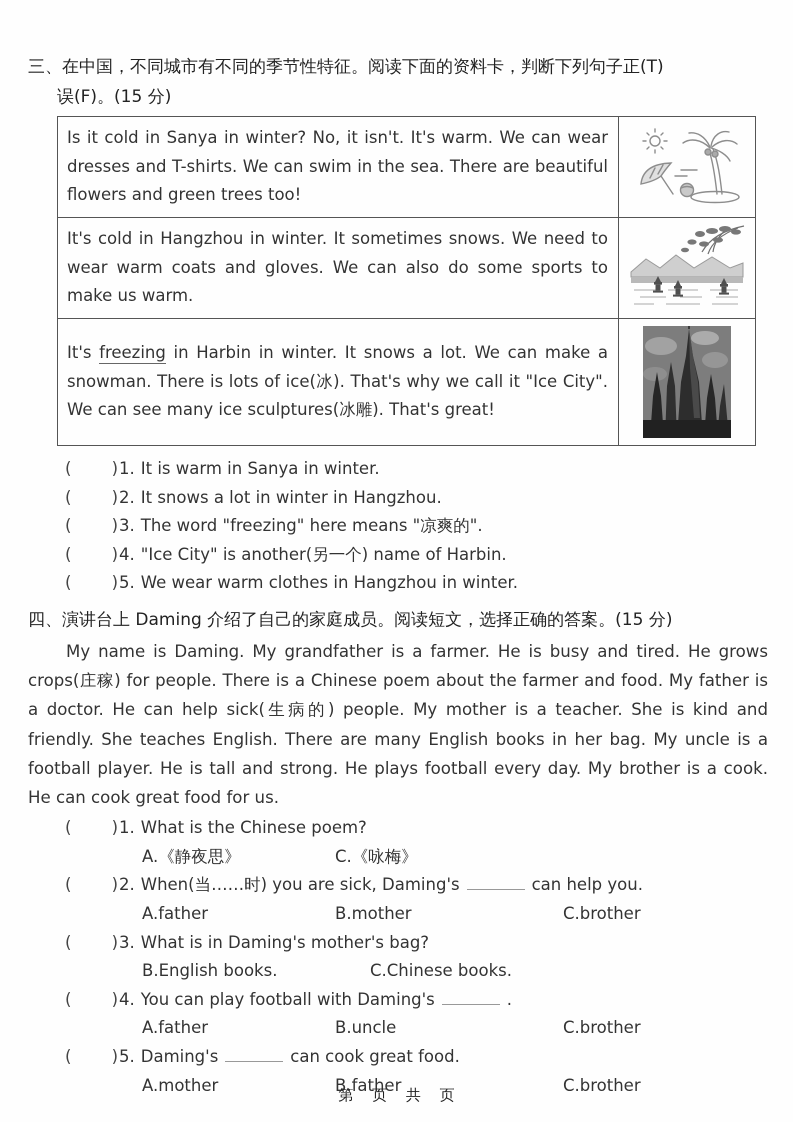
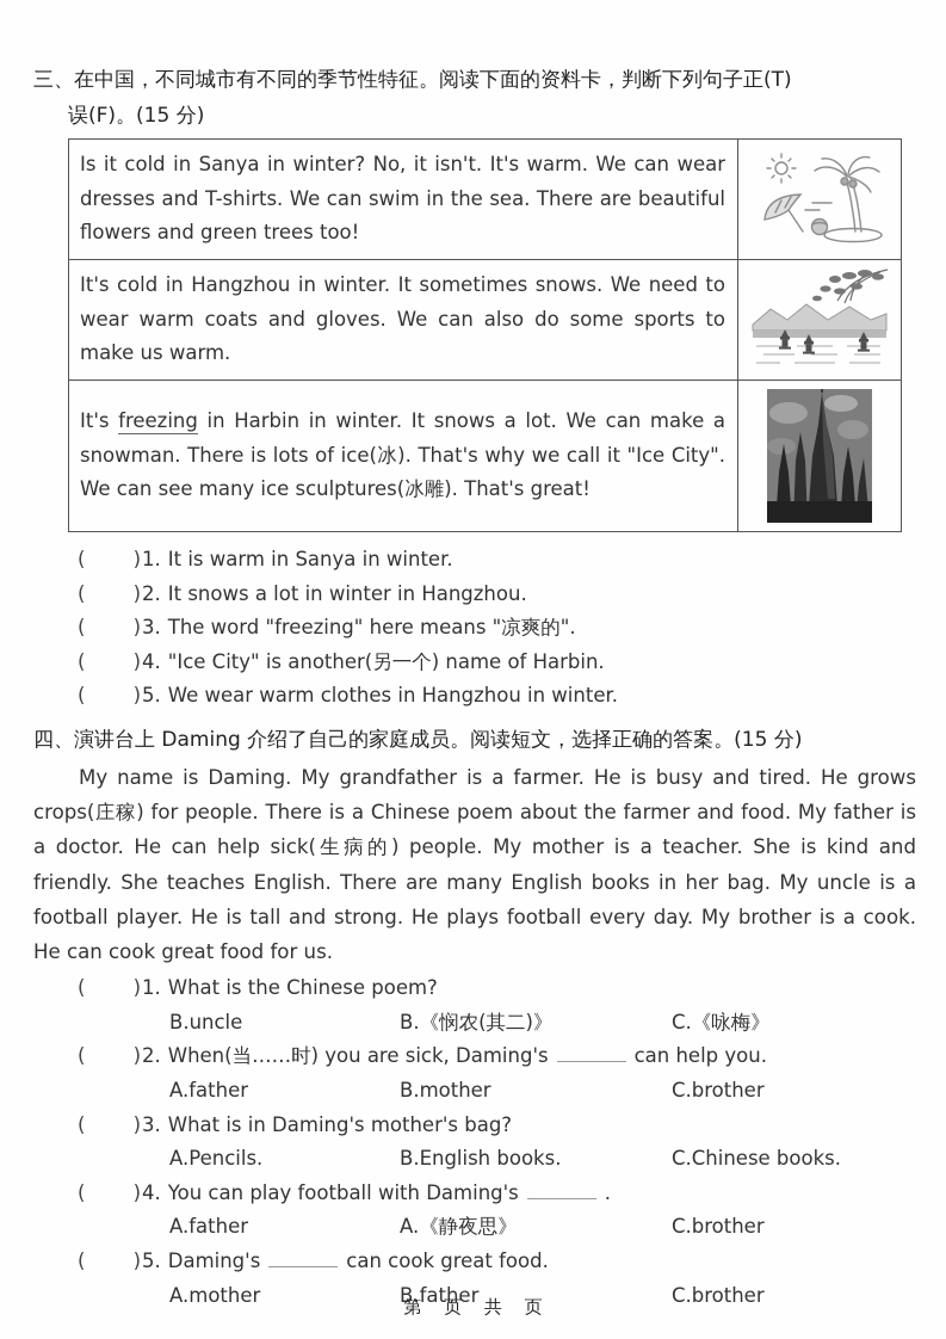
  三、在中国，不同城市有不同的季节性特征。阅读下面的资料卡，判断下列句子正(T)
  误(F)。(15 分)
  Is it cold in Sanya in winter? No, it isn't. It's warm. We can wear dresses and T-shirts. We can swim in the sea. There are beautiful flowers and green trees too!
  It's cold in Hangzhou in winter. It sometimes snows. We need to wear warm coats and gloves. We can also do some sports to make us warm.
  It's freezing in Harbin in winter. It snows a lot. We can make a snowman. There is lots of ice(冰). That's why we call it "Ice City". We can see many ice sculptures(冰雕). That's great!
  (
  )
  1. It is warm in Sanya in winter.
  (
  )
  2. It snows a lot in winter in Hangzhou.
  (
  )
  3. The word "freezing" here means "凉爽的".
  (
  )
  4. "Ice City" is another(另一个) name of Harbin.
  (
  )
  5. We wear warm clothes in Hangzhou in winter.
  四、演讲台上 Daming 介绍了自己的家庭成员。阅读短文，选择正确的答案。(15 分)
  My name is Daming. My grandfather is a farmer. He is busy and tired. He grows crops(庄稼) for people. There is a Chinese poem about the farmer and food. My father is a doctor. He can help sick(生病的) people. My mother is a teacher. She is kind and friendly. She teaches English. There are many English books in her bag. My uncle is a football player. He is tall and strong. He plays football every day. My brother is a cook. He can cook great food for us.
  (
  )
  1. What is the Chinese poem?
- A.《静夜思》
+ B.uncle
+ B.《悯农(其二)》
  C.《咏梅》
  (
  )
  2. When(当……时) you are sick, Daming's can help you.
  A.father
  B.mother
  C.brother
  (
  )
  3. What is in Daming's mother's bag?
+ A.Pencils.
  B.English books.
  C.Chinese books.
  (
  )
  4. You can play football with Daming's .
  A.father
- B.uncle
+ A.《静夜思》
  C.brother
  (
  )
  5. Daming's can cook great food.
  A.mother
  B.father
  C.brother
  第 页 共 页
